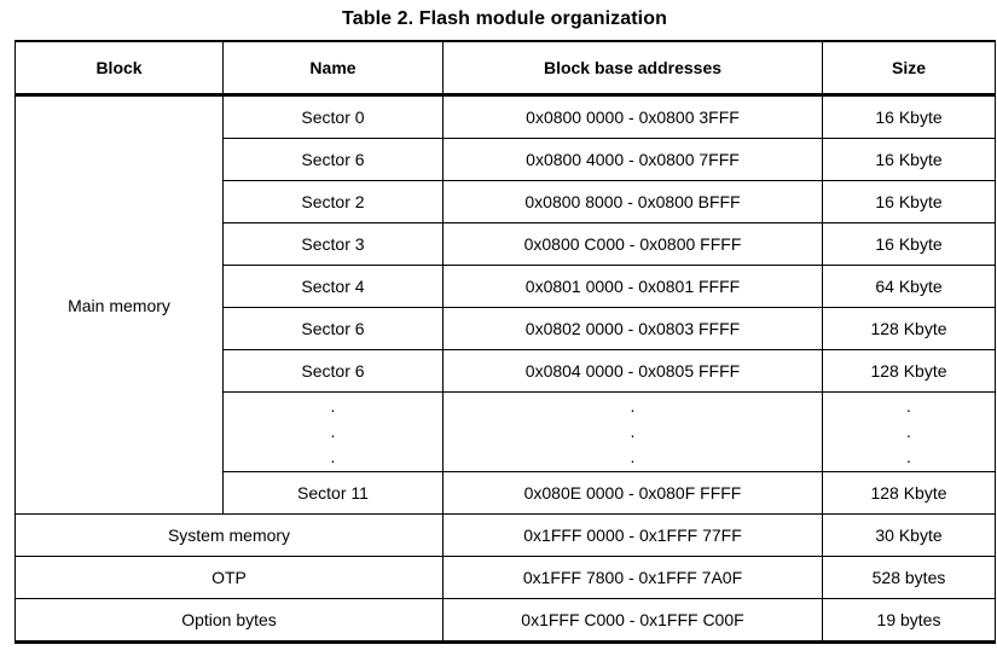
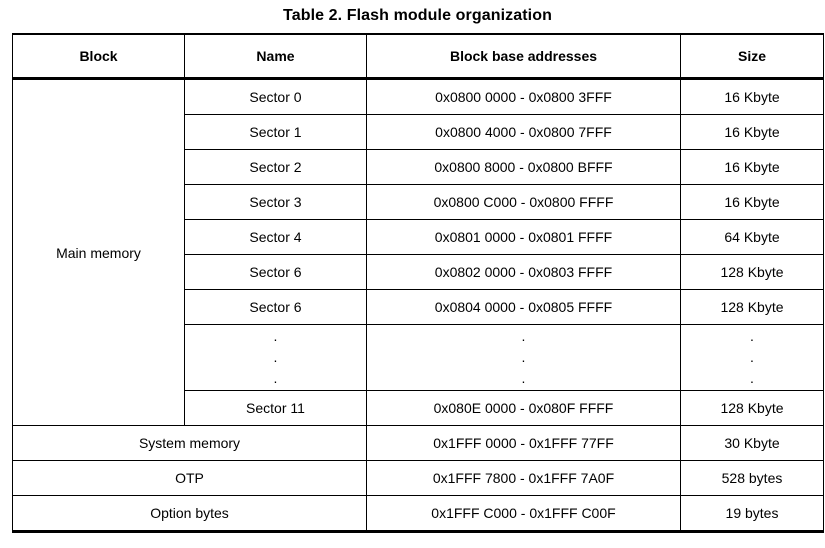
  Table 2. Flash module organization
  Block	Name	Block base addresses	Size
  Main memory	Sector 0	0x0800 0000 - 0x0800 3FFF	16 Kbyte
- Sector 6	0x0800 4000 - 0x0800 7FFF	16 Kbyte
+ Sector 1	0x0800 4000 - 0x0800 7FFF	16 Kbyte
  Sector 2	0x0800 8000 - 0x0800 BFFF	16 Kbyte
  Sector 3	0x0800 C000 - 0x0800 FFFF	16 Kbyte
  Sector 4	0x0801 0000 - 0x0801 FFFF	64 Kbyte
  Sector 6	0x0802 0000 - 0x0803 FFFF	128 Kbyte
  Sector 6	0x0804 0000 - 0x0805 FFFF	128 Kbyte
  . . .	. . .	. . .
  Sector 11	0x080E 0000 - 0x080F FFFF	128 Kbyte
  System memory	0x1FFF 0000 - 0x1FFF 77FF	30 Kbyte
  OTP	0x1FFF 7800 - 0x1FFF 7A0F	528 bytes
  Option bytes	0x1FFF C000 - 0x1FFF C00F	19 bytes
